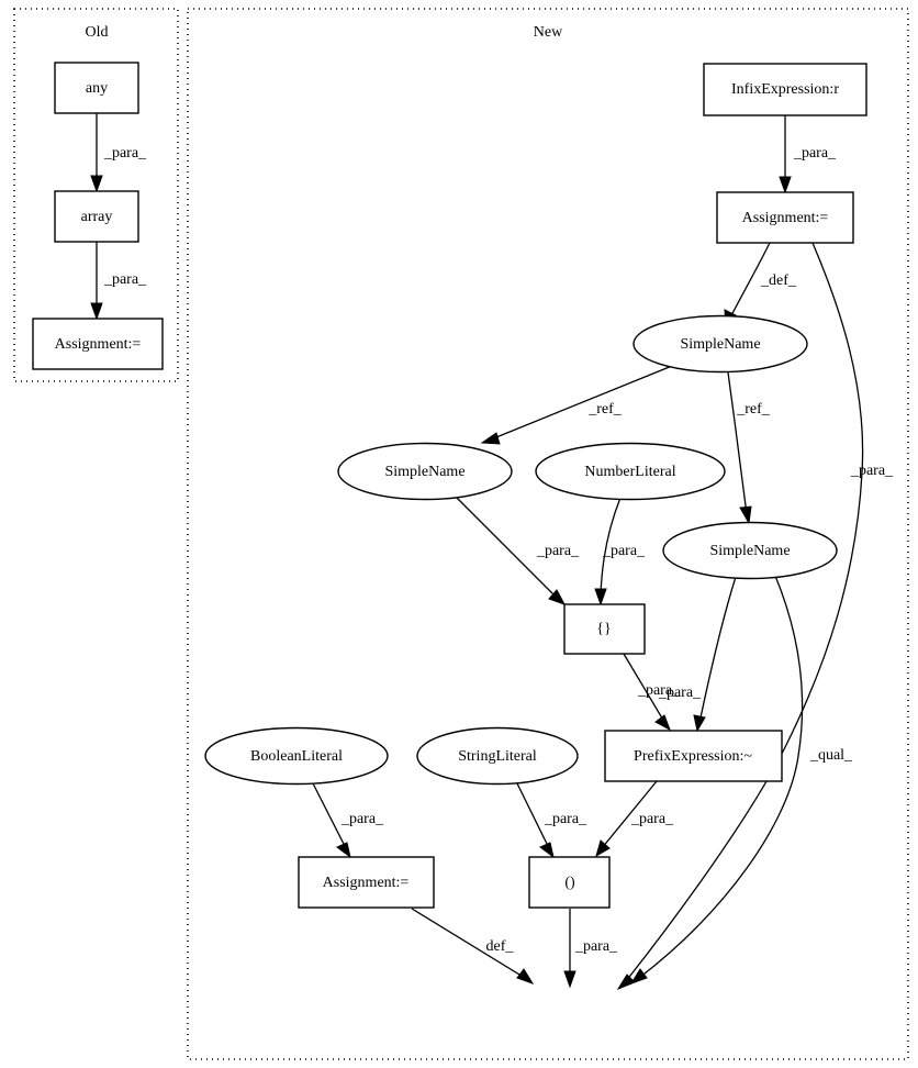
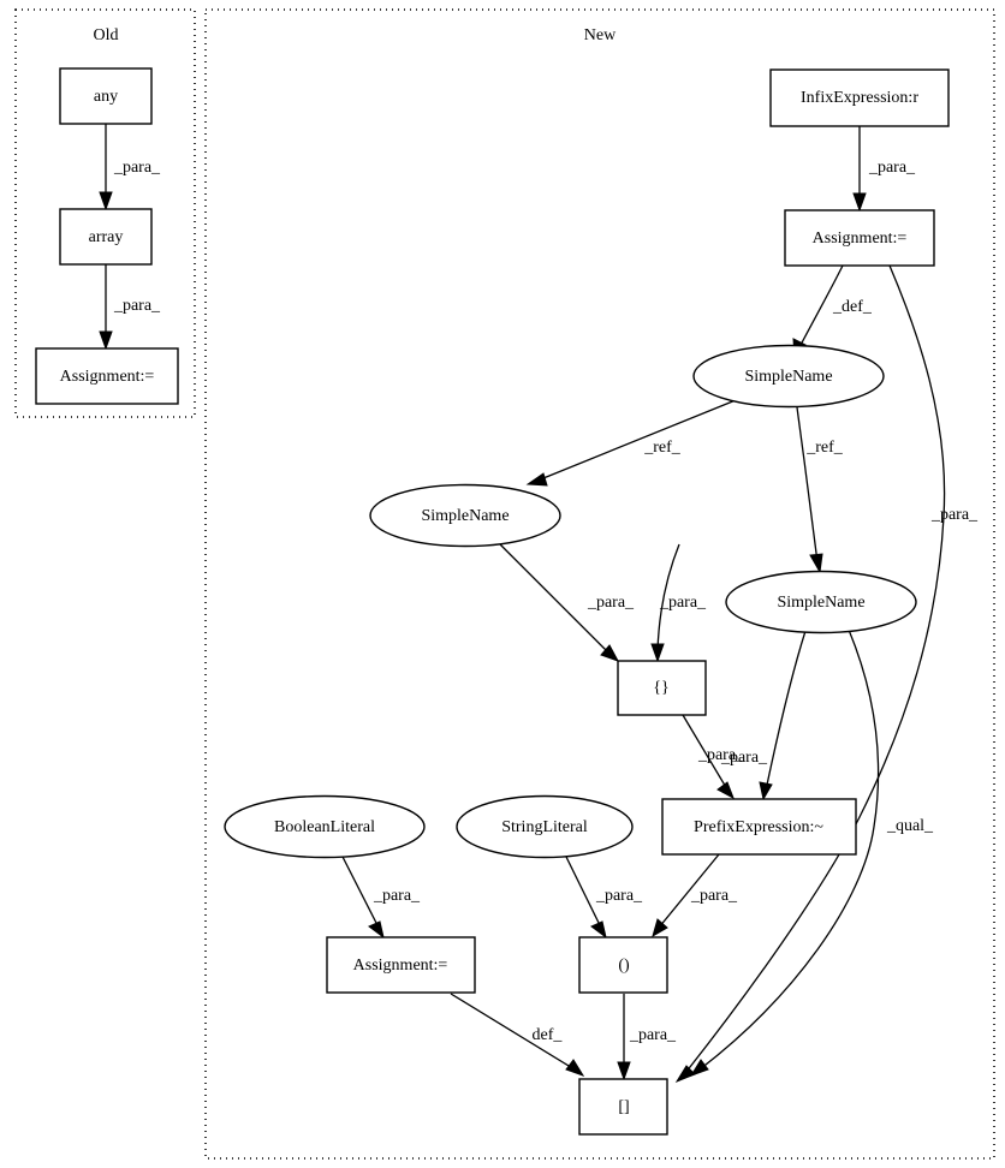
  Old
  New
  _para_
  _para_
  _para_
  _def_
  _para_
  _ref_
  _ref_
  _para_
  _para_
  _para_
  _qual_
  _para_
  _para_
  _para_
  _para_
  def_
  _para_
  any
  array
  Assignment:=
  InfixExpression:r
  Assignment:=
  SimpleName
  SimpleName
- NumberLiteral
  SimpleName
  {}
  PrefixExpression:~
  BooleanLiteral
  StringLiteral
  Assignment:=
  ()
+ []
